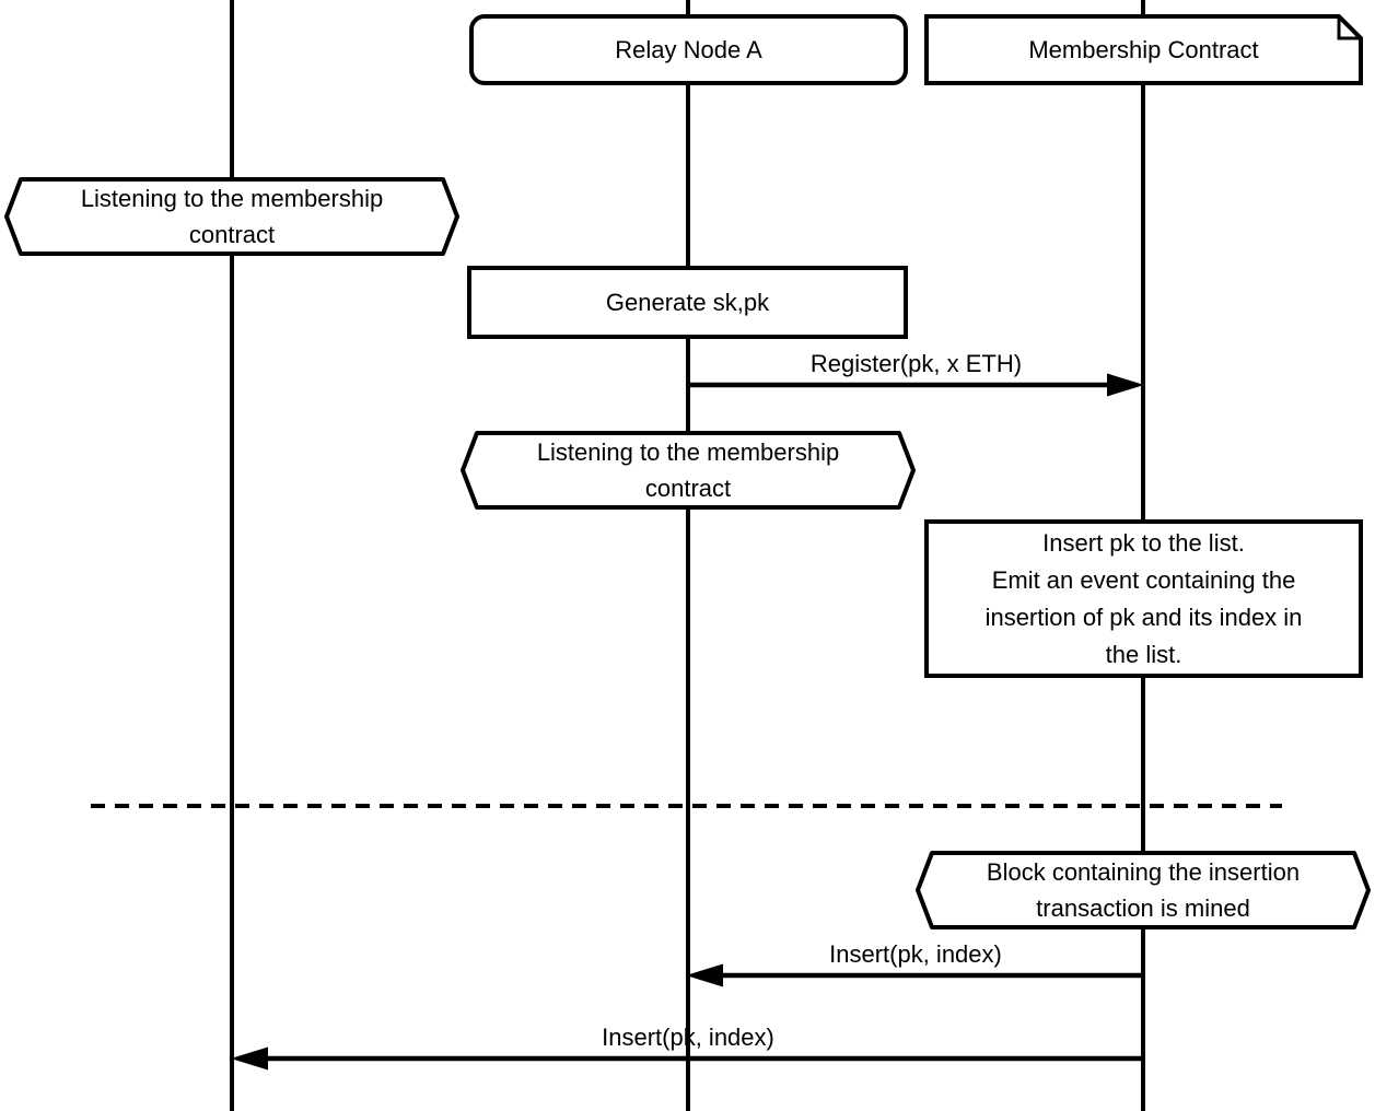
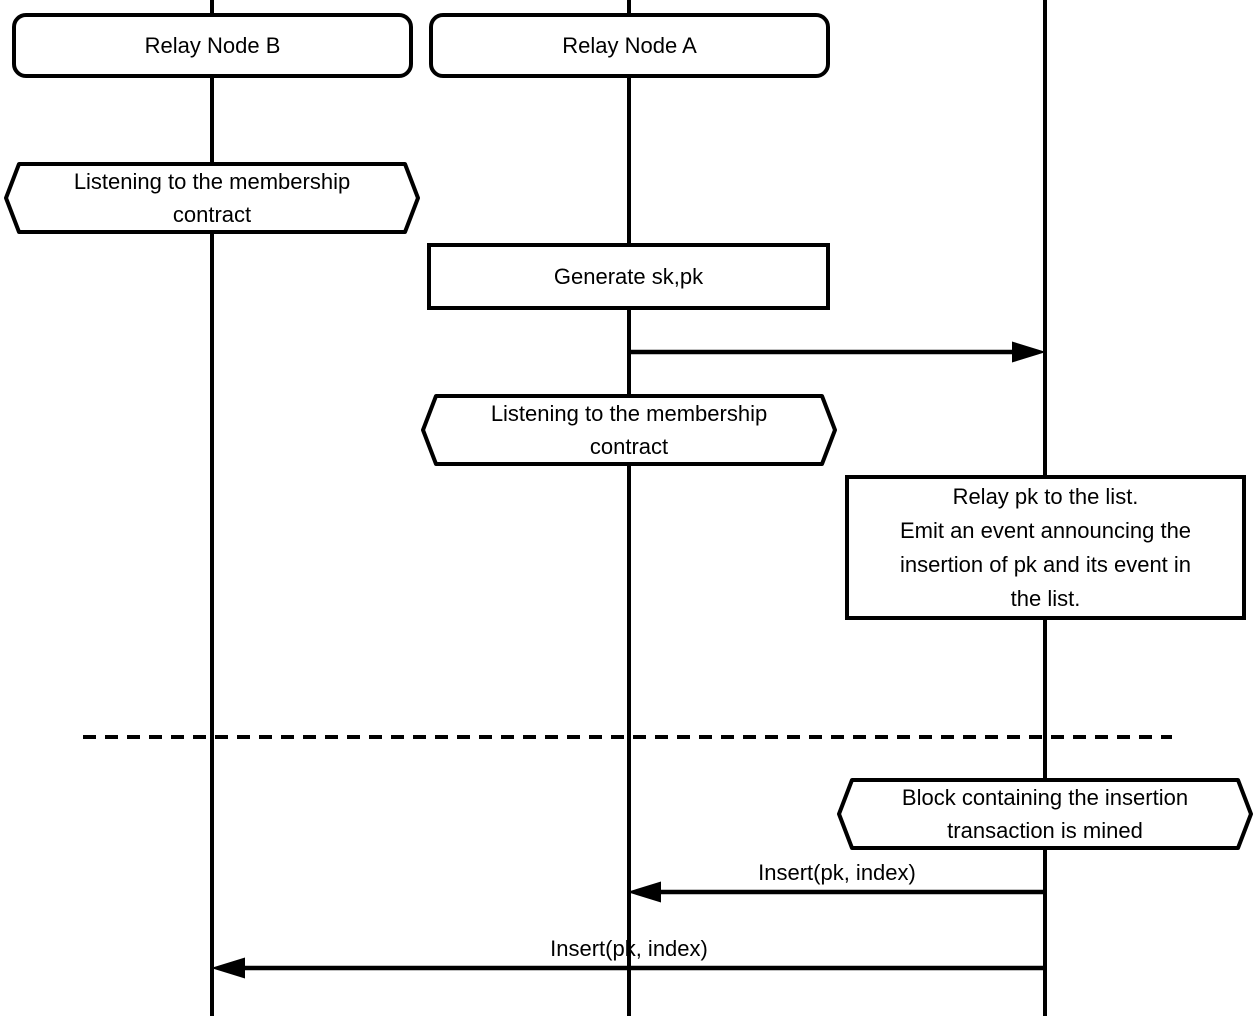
+ Relay Node B
  Relay Node A
- Membership Contract
  Listening to the membership
  contract
  Generate sk,pk
- Register(pk, x ETH)
  Listening to the membership
  contract
- Insert pk to the list.
+ Relay pk to the list.
- Emit an event containing the
+ Emit an event announcing the
- insertion of pk and its index in
+ insertion of pk and its event in
  the list.
  Block containing the insertion
  transaction is mined
  Insert(pk, index)
  Insert(pk, index)
